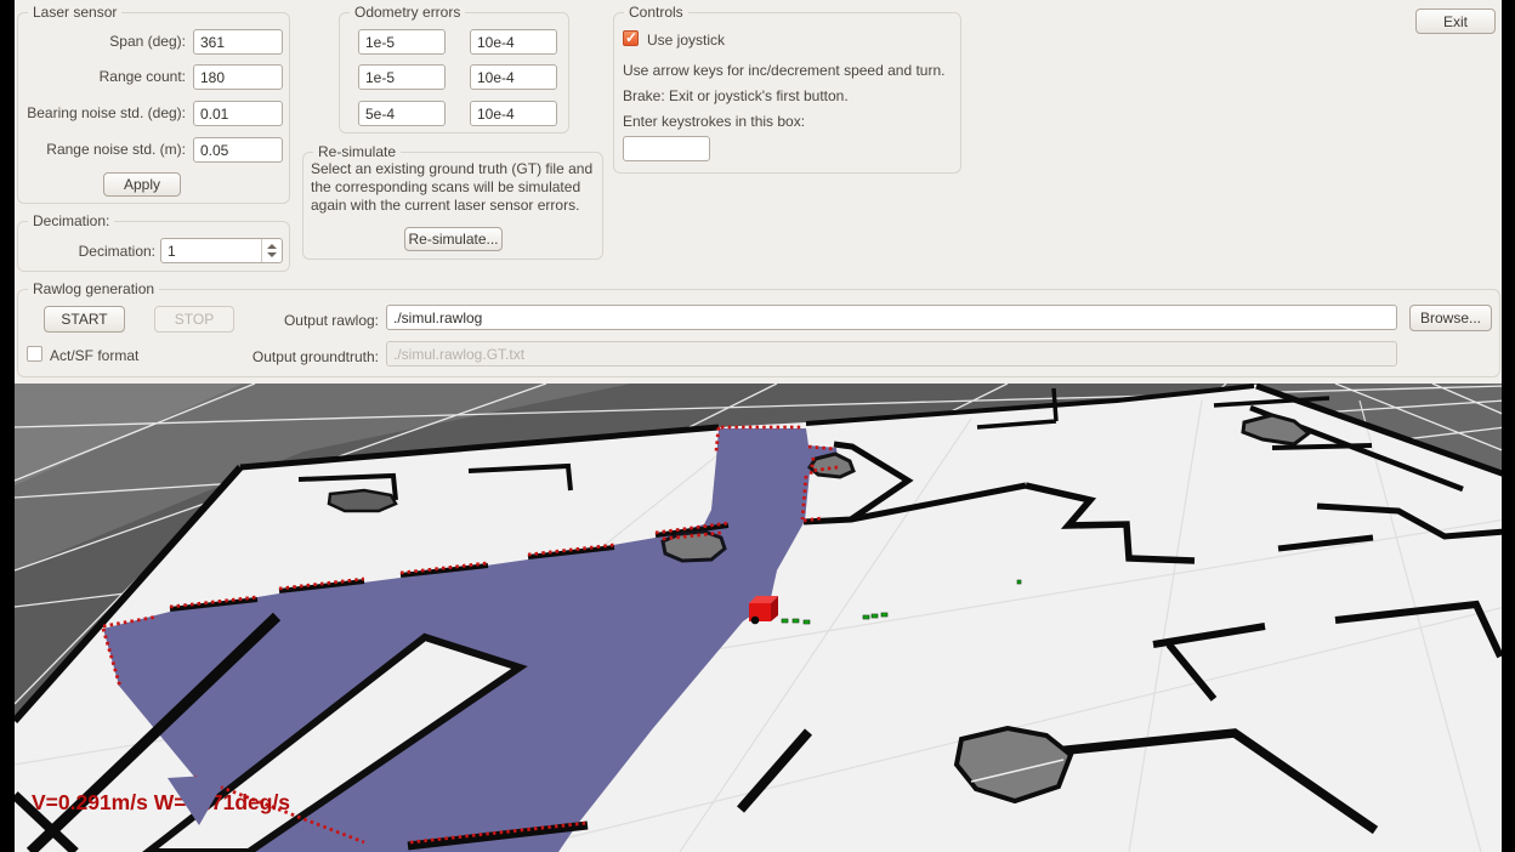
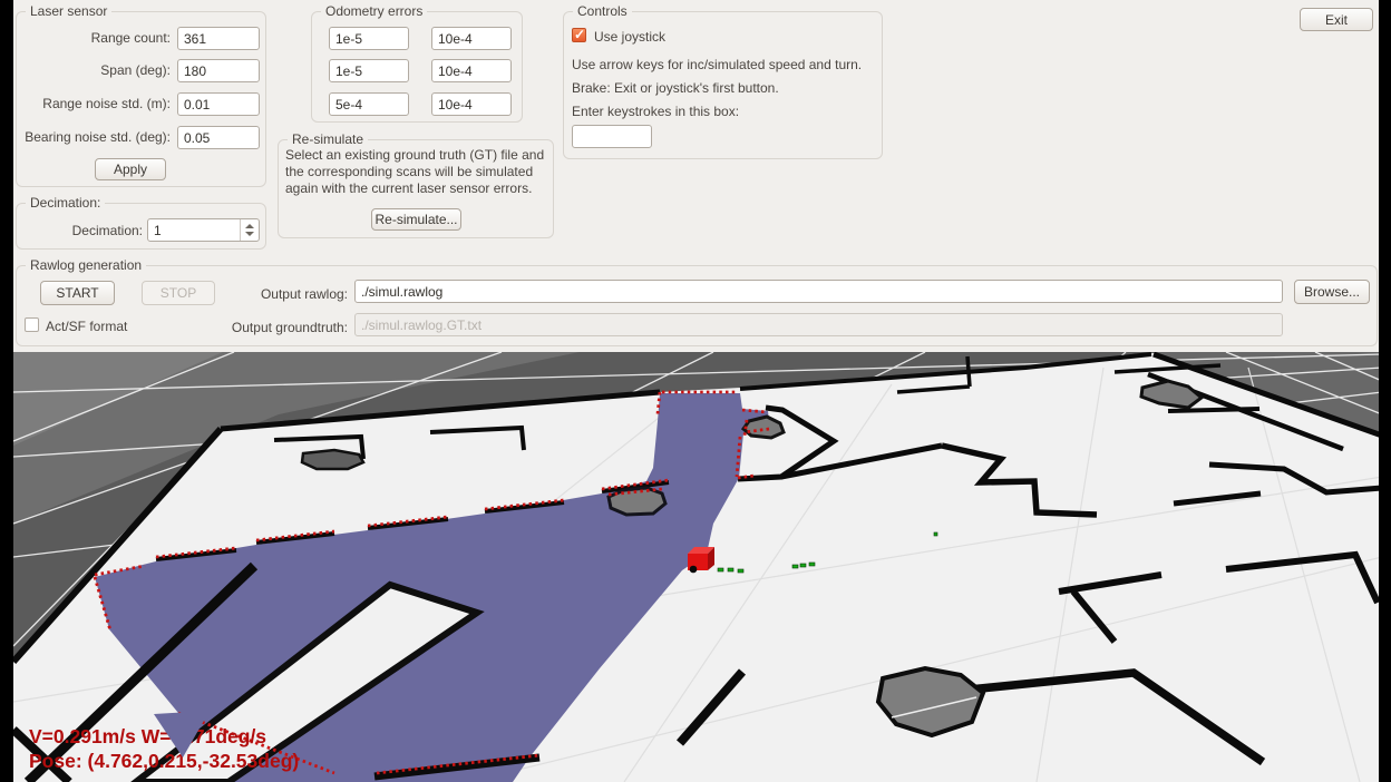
  Laser sensor
- Span (deg):
+ Range count:
  361
- Range count:
+ Span (deg):
  180
- Bearing noise std. (deg):
+ Range noise std. (m):
  0.01
- Range noise std. (m):
+ Bearing noise std. (deg):
  0.05
  Apply
  Decimation:
  Decimation:
  1
  Odometry errors
  1e-5
  10e-4
  1e-5
  10e-4
  5e-4
  10e-4
  Re-simulate
  Select an existing ground truth (GT) file and
  the corresponding scans will be simulated
  again with the current laser sensor errors.
  Re-simulate...
  Controls
  Use joystick
- Use arrow keys for inc/decrement speed and turn.
+ Use arrow keys for inc/simulated speed and turn.
  Brake: Exit or joystick's first button.
  Enter keystrokes in this box:
  Exit
  Rawlog generation
  START
  STOP
  Output rawlog:
  ./simul.rawlog
  Browse...
  Act/SF format
  Output groundtruth:
  ./simul.rawlog.GT.txt
  V=0.291m/s W=71deg/s
+ Pose: (4.762,0.215,-32.53deg)
